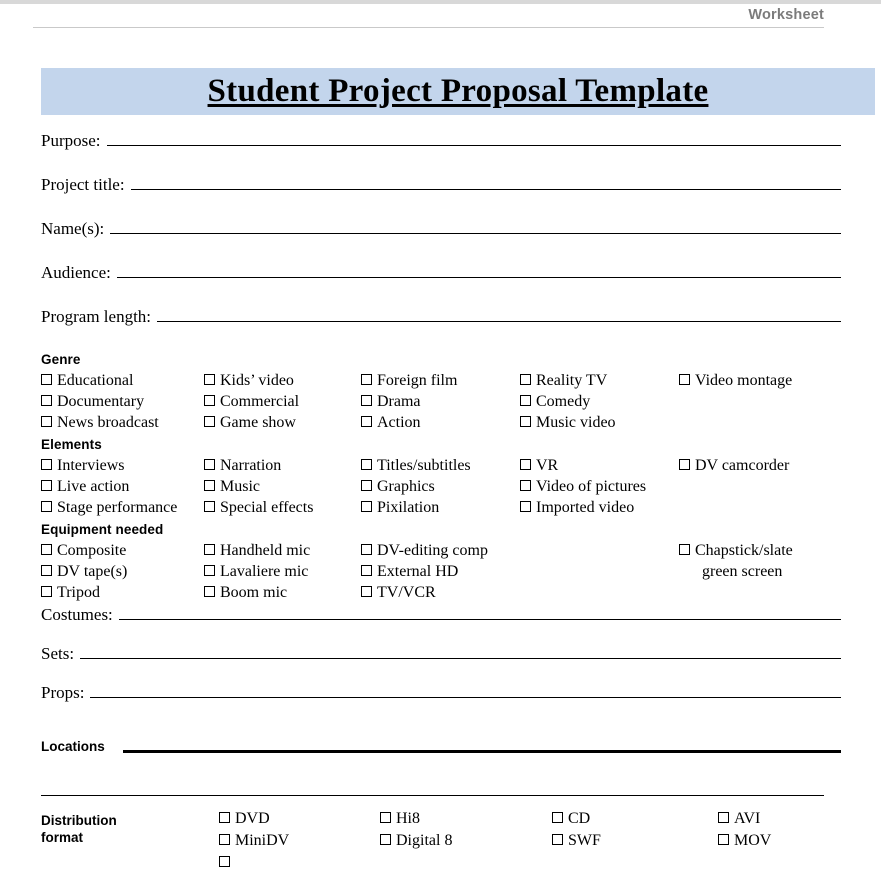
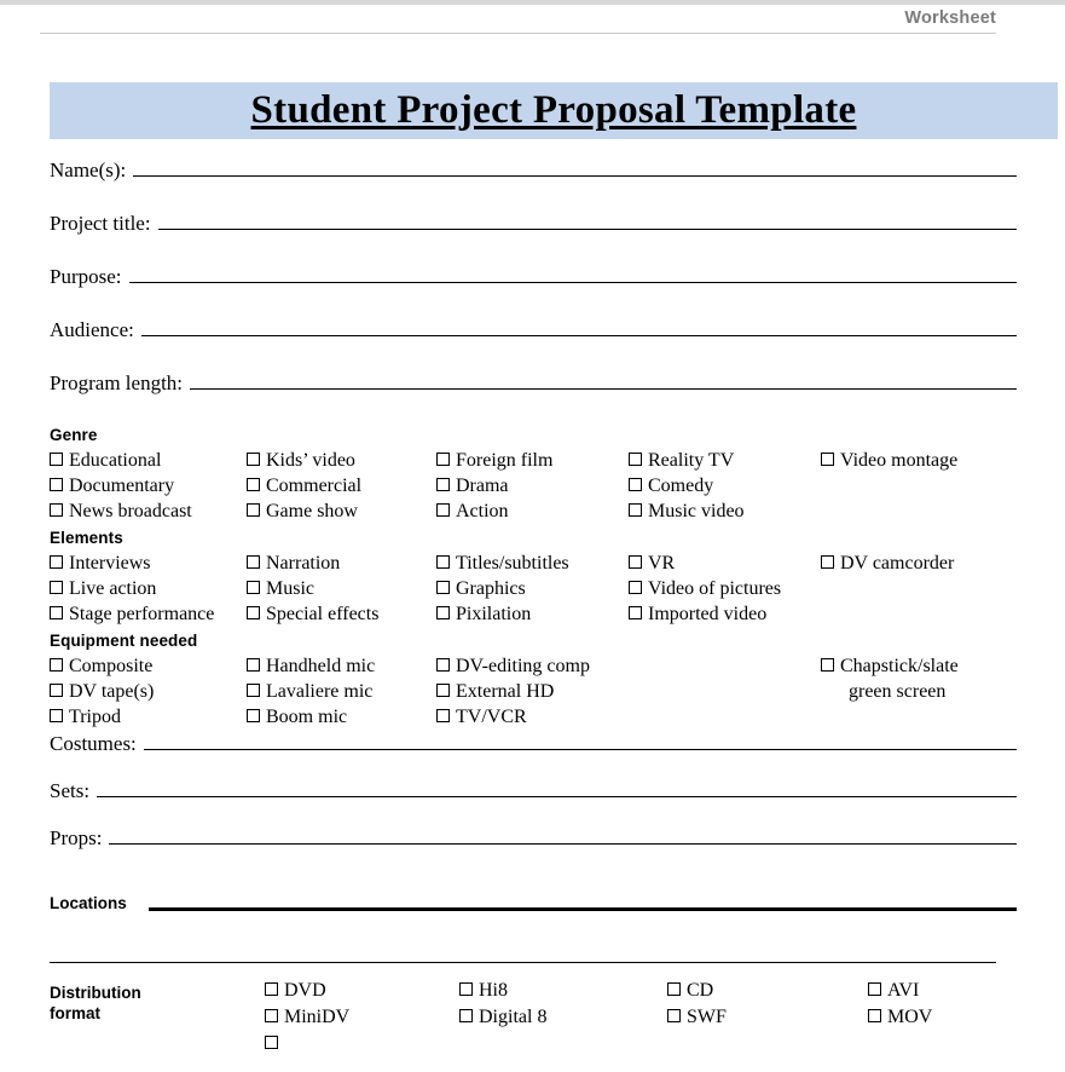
  Worksheet
  Student Project Proposal Template
- Purpose:
+ Name(s):
  Project title:
- Name(s):
+ Purpose:
  Audience:
  Program length:
  Genre
  Educational
  Documentary
  News broadcast
  Kids’ video
  Commercial
  Game show
  Foreign film
  Drama
  Action
  Reality TV
  Comedy
  Music video
  Video montage
  Elements
  Interviews
  Live action
  Stage performance
  Narration
  Music
  Special effects
  Titles/subtitles
  Graphics
  Pixilation
  VR
  Video of pictures
  Imported video
  DV camcorder
  Equipment needed
  Composite
  DV tape(s)
  Tripod
  Handheld mic
  Lavaliere mic
  Boom mic
  DV-editing comp
  External HD
  TV/VCR
  Chapstick/slate
  green screen
  Costumes:
  Sets:
  Props:
  Locations
  Distribution
  format
  DVD
  MiniDV
  Hi8
  Digital 8
  CD
  SWF
  AVI
  MOV
